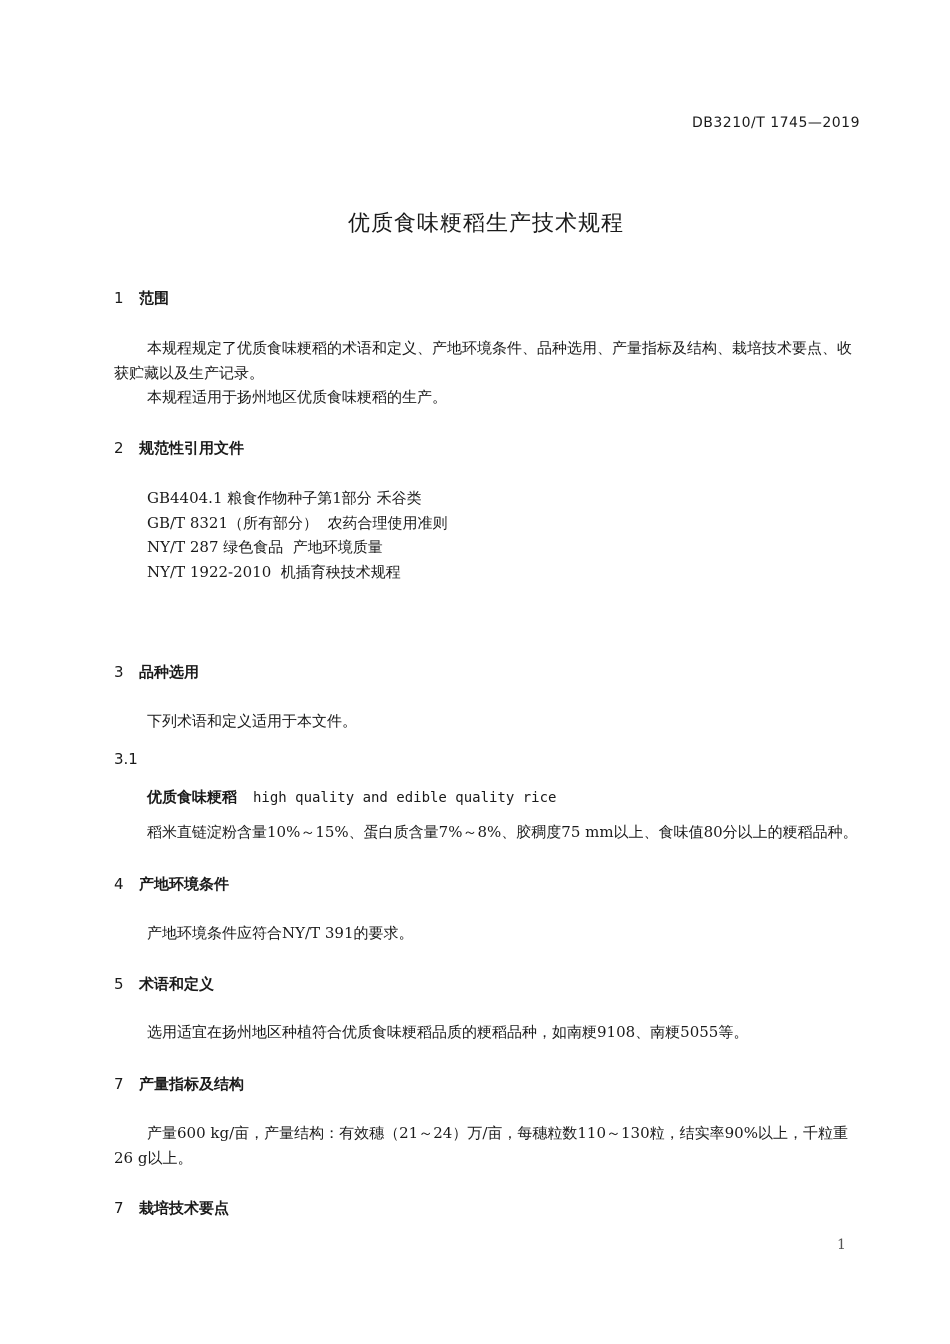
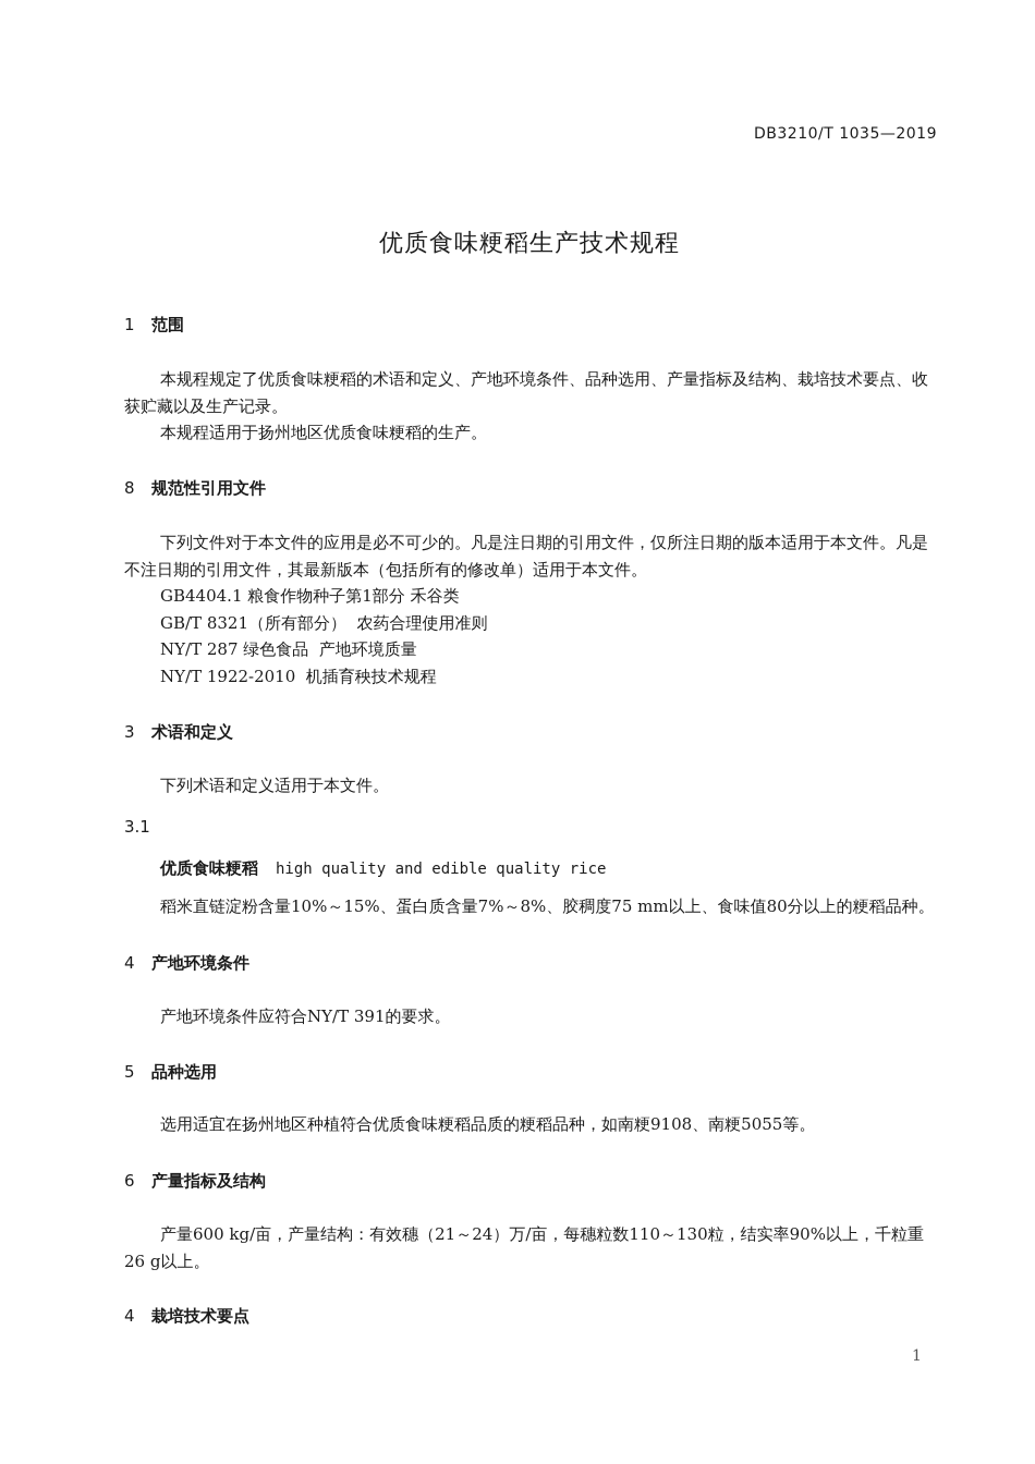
- DB3210/T 1745—2019
+ DB3210/T 1035—2019
  优质食味粳稻生产技术规程
  1 范围
  本规程规定了优质食味粳稻的术语和定义、产地环境条件、品种选用、产量指标及结构、栽培技术要点、收获贮藏以及生产记录。
  本规程适用于扬州地区优质食味粳稻的生产。
- 2 规范性引用文件
+ 8 规范性引用文件
+ 下列文件对于本文件的应用是必不可少的。凡是注日期的引用文件，仅所注日期的版本适用于本文件。凡是不注日期的引用文件，其最新版本（包括所有的修改单）适用于本文件。
  GB4404.1 粮食作物种子第1部分 禾谷类
  GB/T 8321（所有部分） 农药合理使用准则
  NY/T 287 绿色食品 产地环境质量
  NY/T 1922-2010 机插育秧技术规程
- 3 品种选用
+ 3 术语和定义
  下列术语和定义适用于本文件。
  3.1
  优质食味粳稻 high quality and edible quality rice
  稻米直链淀粉含量10%～15%、蛋白质含量7%～8%、胶稠度75 mm以上、食味值80分以上的粳稻品种。
  4 产地环境条件
  产地环境条件应符合NY/T 391的要求。
- 5 术语和定义
+ 5 品种选用
  选用适宜在扬州地区种植符合优质食味粳稻品质的粳稻品种，如南粳9108、南粳5055等。
- 7 产量指标及结构
+ 6 产量指标及结构
  产量600 kg/亩，产量结构：有效穗（21～24）万/亩，每穗粒数110～130粒，结实率90%以上，千粒重26 g以上。
- 7 栽培技术要点
+ 4 栽培技术要点
  1
